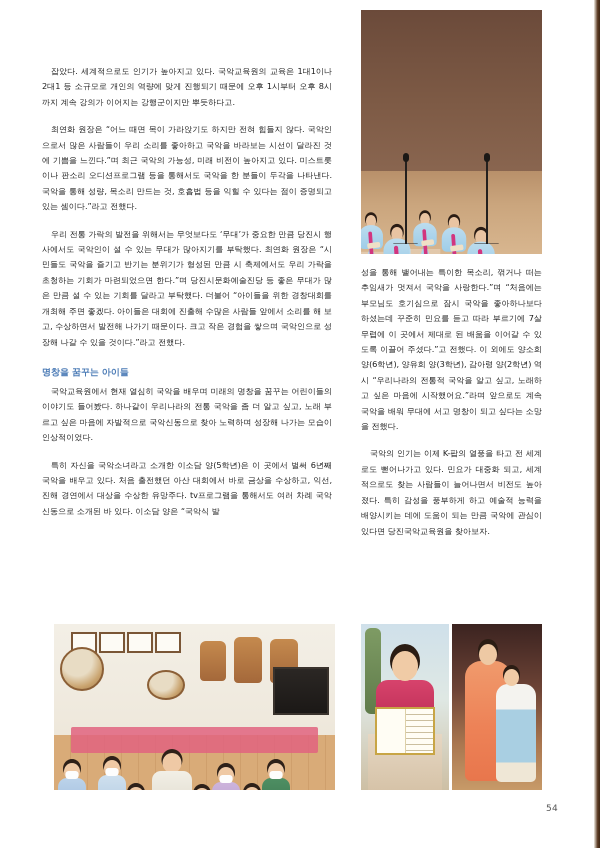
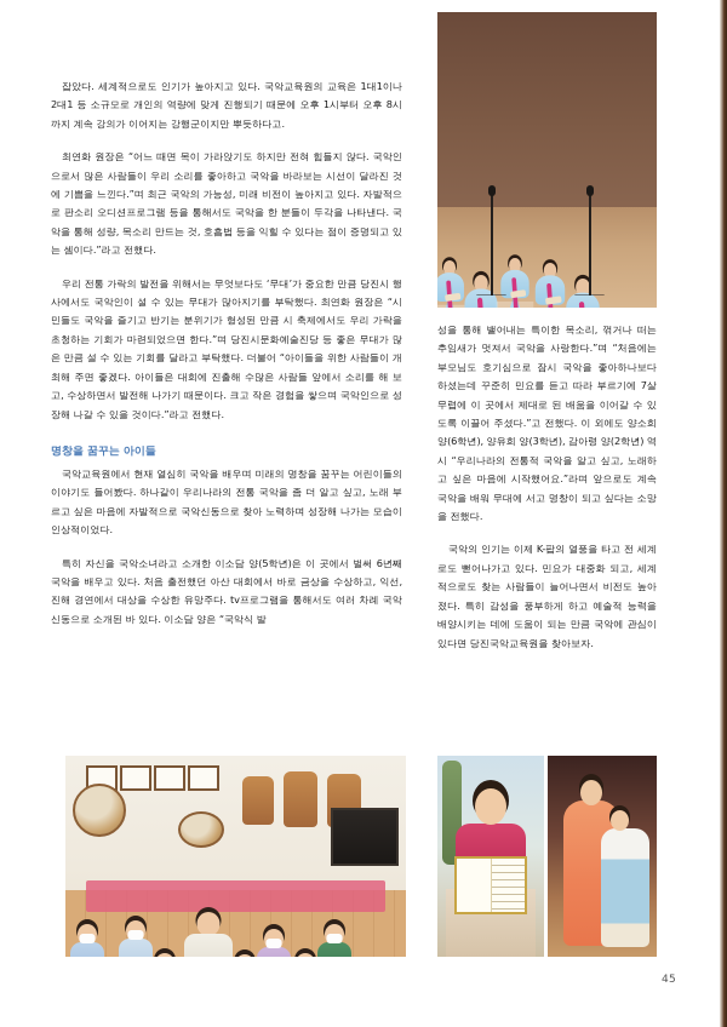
  잡았다. 세계적으로도 인기가 높아지고 있다. 국악교육원의 교육은 1대1이나 2대1 등 소규모로 개인의 역량에 맞게 진행되기 때문에 오후 1시부터 오후 8시까지 계속 강의가 이어지는 강행군이지만 뿌듯하다고.
- 최연화 원장은 “어느 때면 목이 가라앉기도 하지만 전혀 힘들지 않다. 국악인으로서 많은 사람들이 우리 소리를 좋아하고 국악을 바라보는 시선이 달라진 것에 기쁨을 느낀다.”며 최근 국악의 가능성, 미래 비전이 높아지고 있다. 미스트롯이나 판소리 오디션프로그램 등을 통해서도 국악을 한 분들이 두각을 나타낸다. 국악을 통해 성량, 목소리 만드는 것, 호흡법 등을 익힐 수 있다는 점이 증명되고 있는 셈이다.”라고 전했다.
+ 최연화 원장은 “어느 때면 목이 가라앉기도 하지만 전혀 힘들지 않다. 국악인으로서 많은 사람들이 우리 소리를 좋아하고 국악을 바라보는 시선이 달라진 것에 기쁨을 느낀다.”며 최근 국악의 가능성, 미래 비전이 높아지고 있다. 자발적으로 판소리 오디션프로그램 등을 통해서도 국악을 한 분들이 두각을 나타낸다. 국악을 통해 성량, 목소리 만드는 것, 호흡법 등을 익힐 수 있다는 점이 증명되고 있는 셈이다.”라고 전했다.
- 우리 전통 가락의 발전을 위해서는 무엇보다도 ‘무대’가 중요한 만큼 당진시 행사에서도 국악인이 설 수 있는 무대가 많아지기를 부탁했다. 최연화 원장은 “시민들도 국악을 즐기고 반기는 분위기가 형성된 만큼 시 축제에서도 우리 가락을 초청하는 기회가 마련되었으면 한다.”며 당진시문화예술진당 등 좋은 무대가 많은 만큼 설 수 있는 기회를 달라고 부탁했다. 더불어 “아이들을 위한 경창대회를 개최해 주면 좋겠다. 아이들은 대회에 진출해 수많은 사람들 앞에서 소리를 해 보고, 수상하면서 발전해 나가기 때문이다. 크고 작은 경험을 쌓으며 국악인으로 성장해 나갈 수 있을 것이다.”라고 전했다.
+ 우리 전통 가락의 발전을 위해서는 무엇보다도 ‘무대’가 중요한 만큼 당진시 행사에서도 국악인이 설 수 있는 무대가 많아지기를 부탁했다. 최연화 원장은 “시민들도 국악을 즐기고 반기는 분위기가 형성된 만큼 시 축제에서도 우리 가락을 초청하는 기회가 마련되었으면 한다.”며 당진시문화예술진당 등 좋은 무대가 많은 만큼 설 수 있는 기회를 달라고 부탁했다. 더불어 “아이들을 위한 사람들이 개최해 주면 좋겠다. 아이들은 대회에 진출해 수많은 사람들 앞에서 소리를 해 보고, 수상하면서 발전해 나가기 때문이다. 크고 작은 경험을 쌓으며 국악인으로 성장해 나갈 수 있을 것이다.”라고 전했다.
  명창을 꿈꾸는 아이들
  국악교육원에서 현재 열심히 국악을 배우며 미래의 명창을 꿈꾸는 어린이들의 이야기도 들어봤다. 하나같이 우리나라의 전통 국악을 좀 더 알고 싶고, 노래 부르고 싶은 마음에 자발적으로 국악신동으로 찾아 노력하며 성장해 나가는 모습이 인상적이었다.
  특히 자신을 국악소녀라고 소개한 이소담 양(5학년)은 이 곳에서 벌써 6년째 국악을 배우고 있다. 처음 출전했던 아산 대회에서 바로 금상을 수상하고, 익선, 진해 경연에서 대상을 수상한 유망주다. tv프로그램을 통해서도 여러 차례 국악신동으로 소개된 바 있다. 이소담 양은 “국악식 발
  성을 통해 뱉어내는 특이한 목소리, 꺾거나 떠는 추임새가 멋져서 국악을 사랑한다.”며 “처음에는 부모님도 호기심으로 잠시 국악을 좋아하나보다 하셨는데 꾸준히 민요를 듣고 따라 부르기에 7살 무렵에 이 곳에서 제대로 된 배움을 이어갈 수 있도록 이끌어 주셨다.”고 전했다. 이 외에도 양소희 양(6학년), 양유희 양(3학년), 감아령 양(2학년) 역시 “우리나라의 전통적 국악을 알고 싶고, 노래하고 싶은 마음에 시작했어요.”라며 앞으로도 계속 국악을 배워 무대에 서고 명창이 되고 싶다는 소망을 전했다.
  국악의 인기는 이제 K-팝의 열풍을 타고 전 세계로도 뻗어나가고 있다. 민요가 대중화 되고, 세계적으로도 찾는 사람들이 늘어나면서 비전도 높아졌다. 특히 감성을 풍부하게 하고 예술적 능력을 배양시키는 데에 도움이 되는 만큼 국악에 관심이 있다면 당진국악교육원을 찾아보자.
- 54
+ 45
